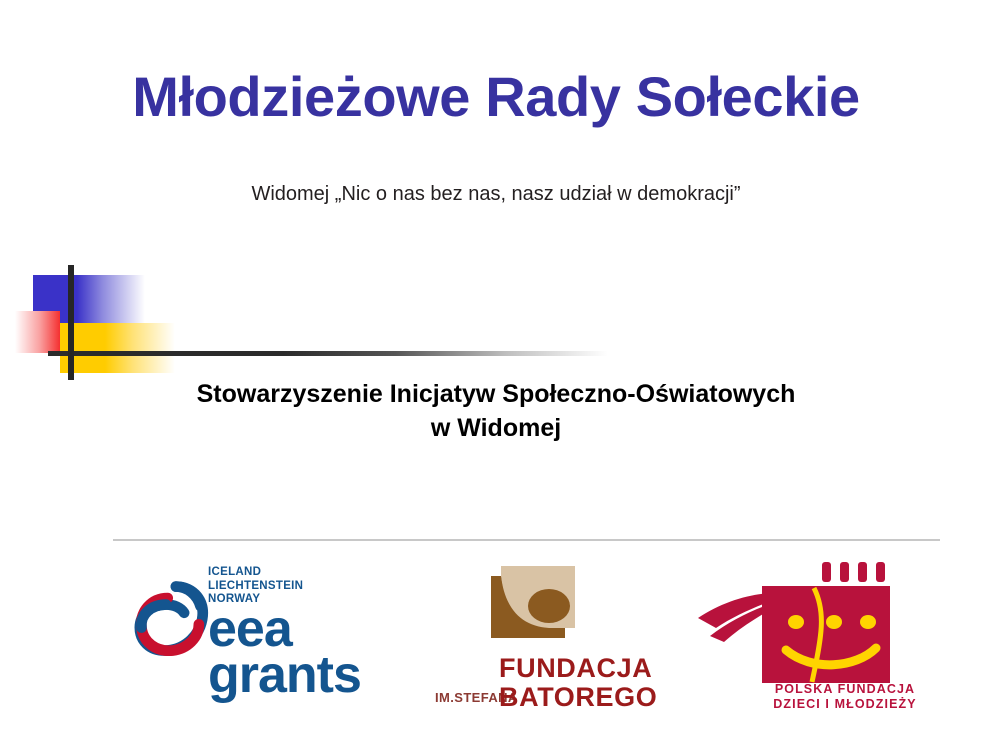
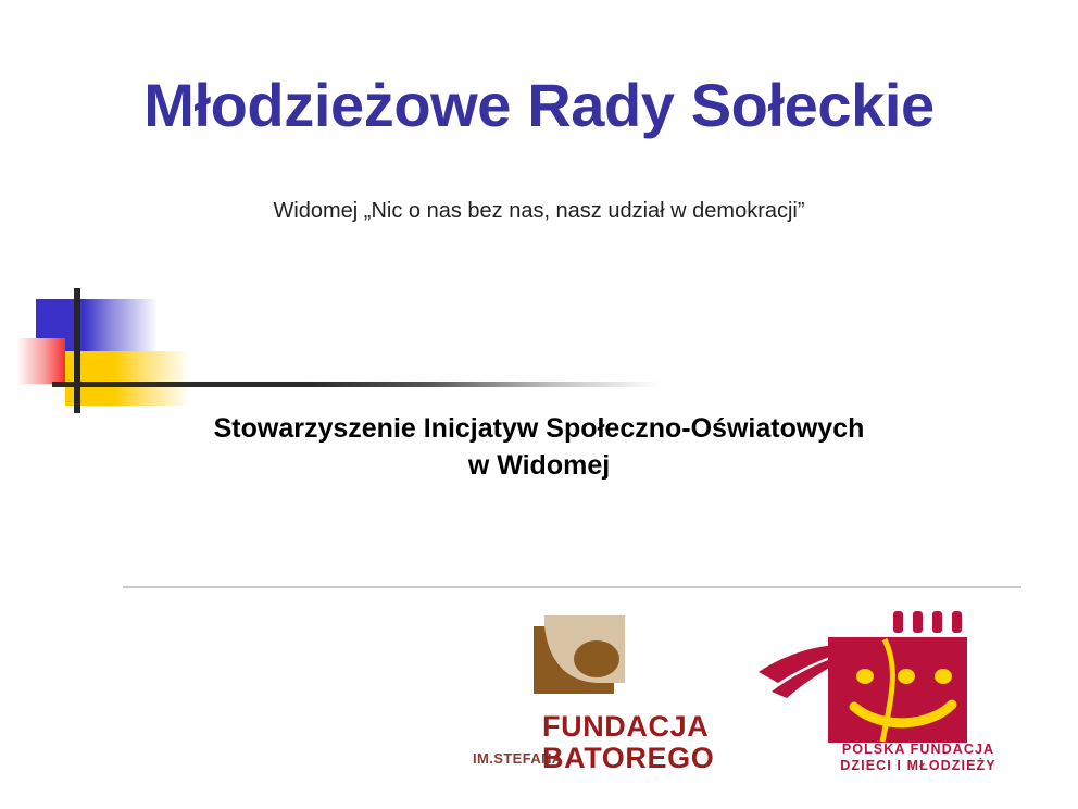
  Młodzieżowe Rady Sołeckie
  Widomej „Nic o nas bez nas, nasz udział w demokracji”
  Stowarzyszenie Inicjatyw Społeczno-Oświatowych
  w Widomej
- ICELAND
- LIECHTENSTEIN
- NORWAY
- eea
- grants
  IM.STEFANA
  FUNDACJA
  BATOREGO
  POLSKA FUNDACJA
  DZIECI I MŁODZIEŻY
